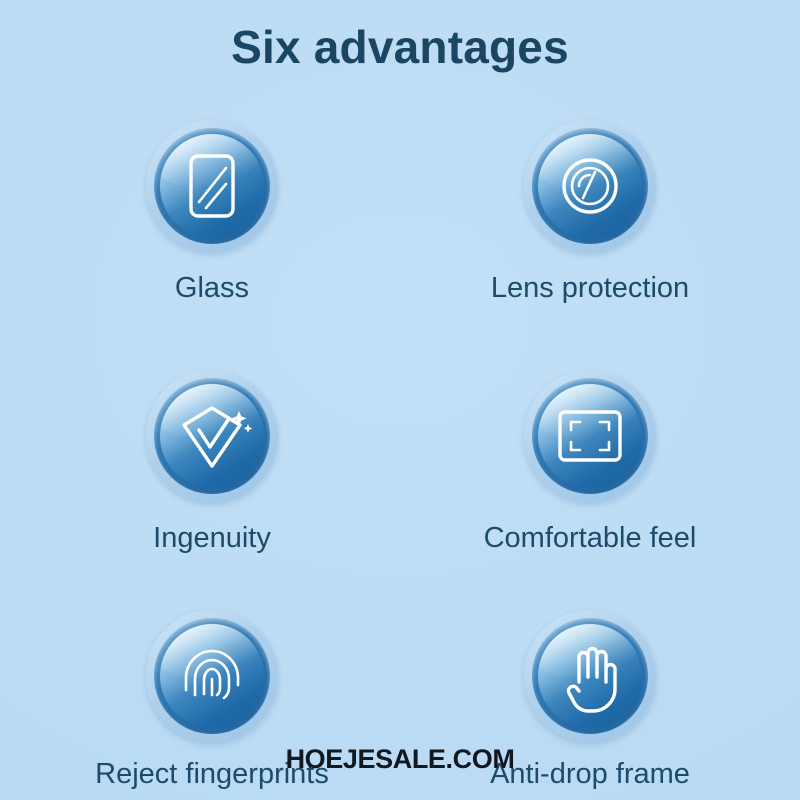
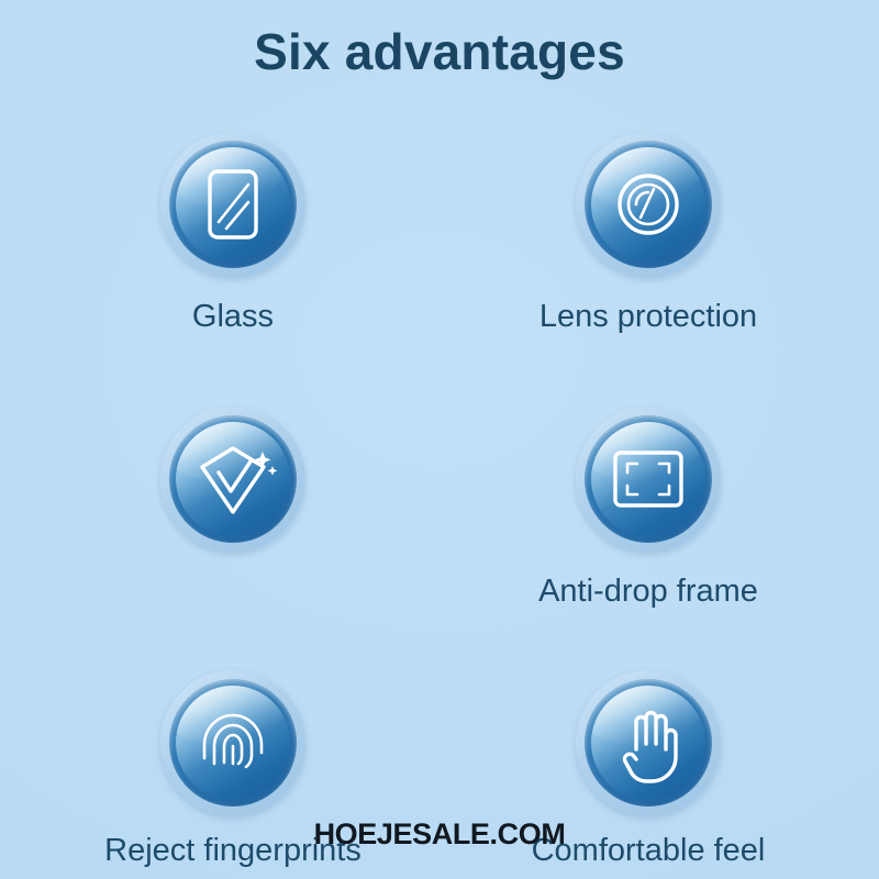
  Six advantages
  Glass
  Lens protection
- Ingenuity
- Comfortable feel
+ Anti-drop frame
  Reject fingerprints
- Anti-drop frame
+ Comfortable feel
  HOEJESALE.COM
